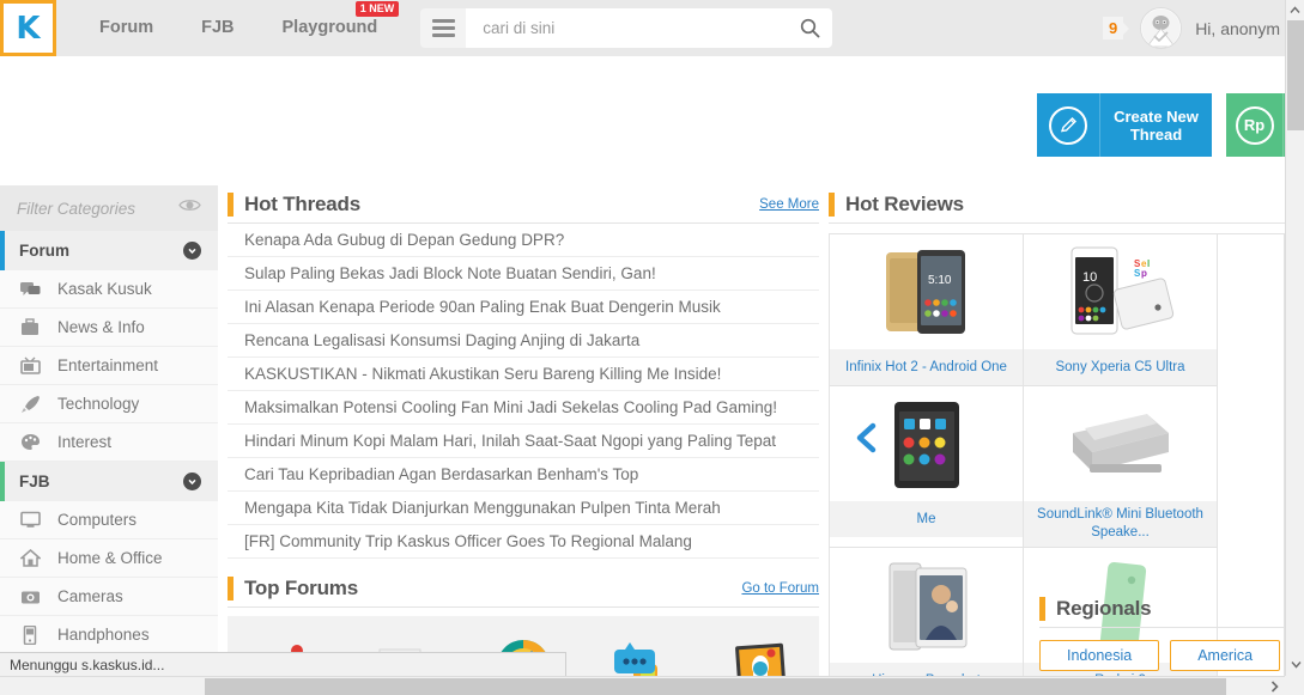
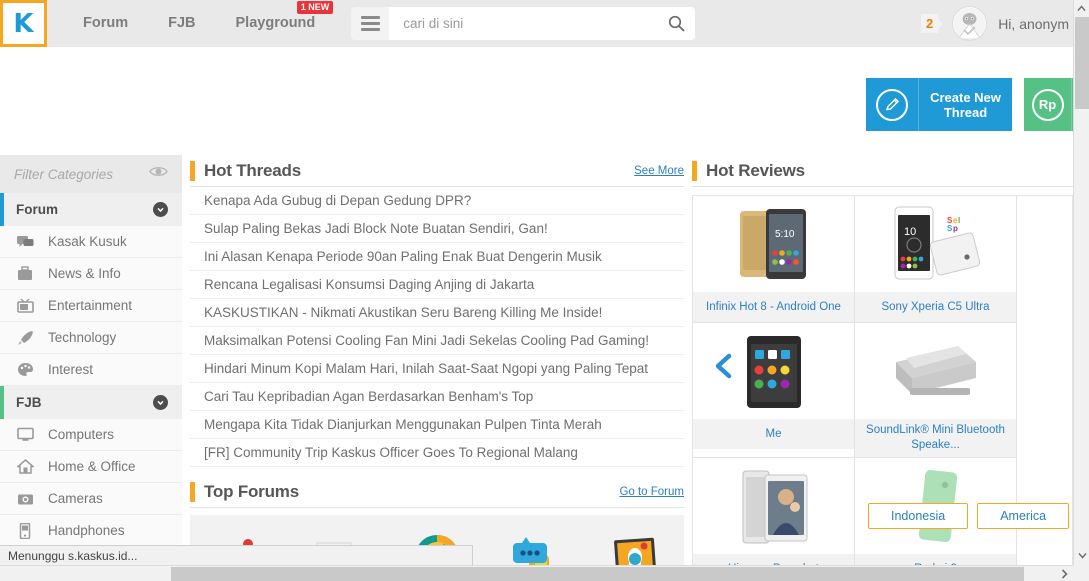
  K
  Forum
  FJB
  Playground
  1 NEW
  cari di sini
- 9
+ 2
  Hi, anonym
  Create New
  Thread
  Rp
  Filter Categories
  Forum
  Kasak Kusuk
  News & Info
  Entertainment
  Technology
  Interest
  FJB
  Computers
  Home & Office
  Cameras
  Handphones
  Hot Threads
  See More
  Kenapa Ada Gubug di Depan Gedung DPR?
  Sulap Paling Bekas Jadi Block Note Buatan Sendiri, Gan!
  Ini Alasan Kenapa Periode 90an Paling Enak Buat Dengerin Musik
  Rencana Legalisasi Konsumsi Daging Anjing di Jakarta
  KASKUSTIKAN - Nikmati Akustikan Seru Bareng Killing Me Inside!
  Maksimalkan Potensi Cooling Fan Mini Jadi Sekelas Cooling Pad Gaming!
  Hindari Minum Kopi Malam Hari, Inilah Saat-Saat Ngopi yang Paling Tepat
  Cari Tau Kepribadian Agan Berdasarkan Benham's Top
  Mengapa Kita Tidak Dianjurkan Menggunakan Pulpen Tinta Merah
  [FR] Community Trip Kaskus Officer Goes To Regional Malang
  Top Forums
  Go to Forum
  Hot Reviews
  5:10
- Infinix Hot 2 - Android One
+ Infinix Hot 8 - Android One
  10
  S
  e
  l
  S
  p
  Sony Xperia C5 Ultra
  Me
  SoundLink® Mini Bluetooth Speake...
- Regionals
  Indonesia
  America
  Menunggu s.kaskus.id...
